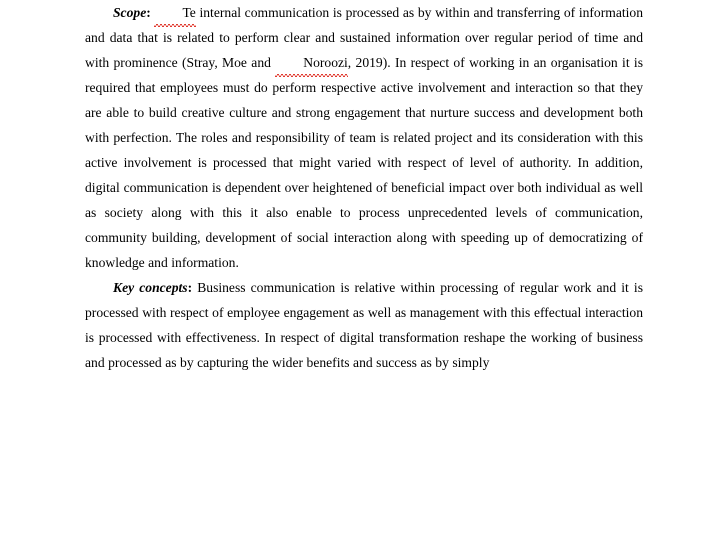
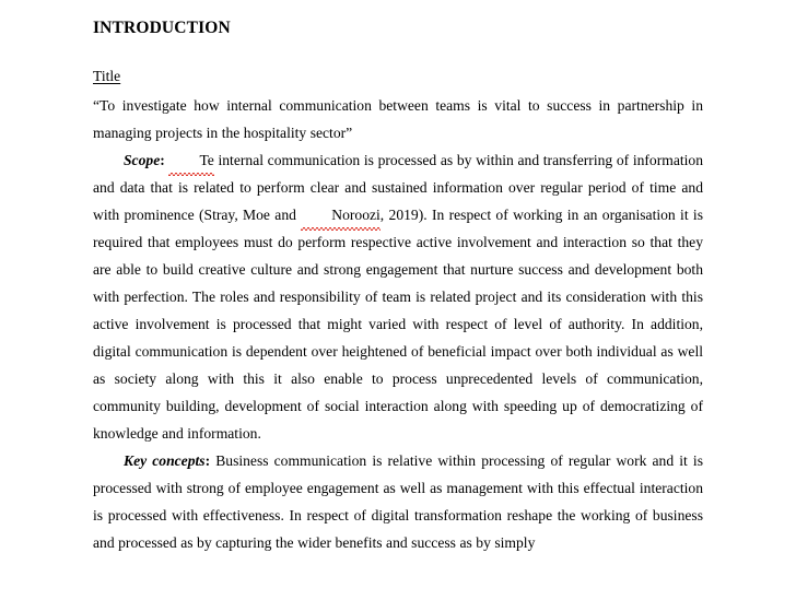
+ INTRODUCTION
+ Title
+ “To investigate how internal communication between teams is vital to success in partnership in managing projects in the hospitality sector”
  Scope: Te internal communication is processed as by within and transferring of information and data that is related to perform clear and sustained information over regular period of time and with prominence (Stray, Moe and Noroozi, 2019). In respect of working in an organisation it is required that employees must do perform respective active involvement and interaction so that they are able to build creative culture and strong engagement that nurture success and development both with perfection. The roles and responsibility of team is related project and its consideration with this active involvement is processed that might varied with respect of level of authority. In addition, digital communication is dependent over heightened of beneficial impact over both individual as well as society along with this it also enable to process unprecedented levels of communication, community building, development of social interaction along with speeding up of democratizing of knowledge and information.
- Key concepts: Business communication is relative within processing of regular work and it is processed with respect of employee engagement as well as management with this effectual interaction is processed with effectiveness. In respect of digital transformation reshape the working of business and processed as by capturing the wider benefits and success as by simply
+ Key concepts: Business communication is relative within processing of regular work and it is processed with strong of employee engagement as well as management with this effectual interaction is processed with effectiveness. In respect of digital transformation reshape the working of business and processed as by capturing the wider benefits and success as by simply
